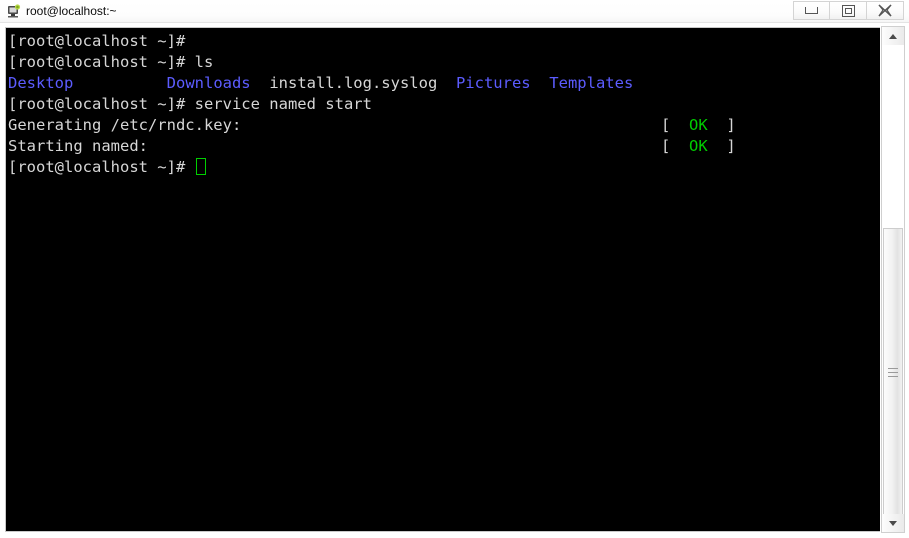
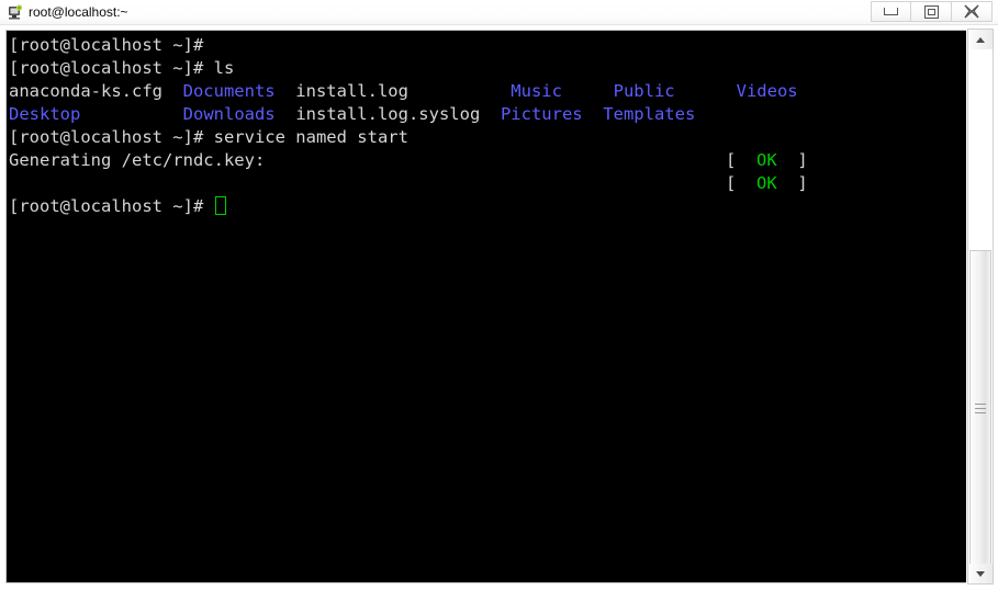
  root@localhost:~
  [root@localhost ~]#
  [root@localhost ~]# ls
+ anaconda-ks.cfg Documents install.log Music Public Videos
  Desktop Downloads install.log.syslog Pictures Templates
  [root@localhost ~]# service named start
  Generating /etc/rndc.key:
  [ OK ]
- Starting named:
  [ OK ]
  [root@localhost ~]#
